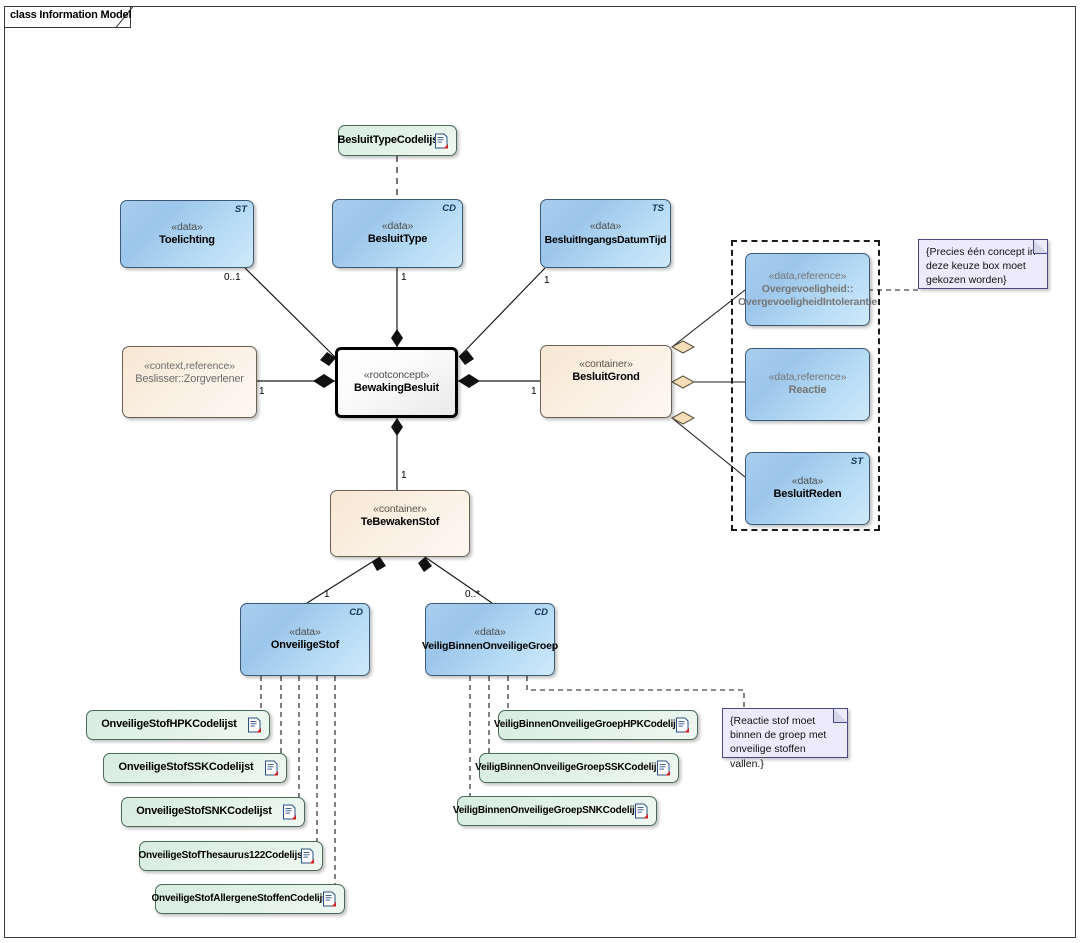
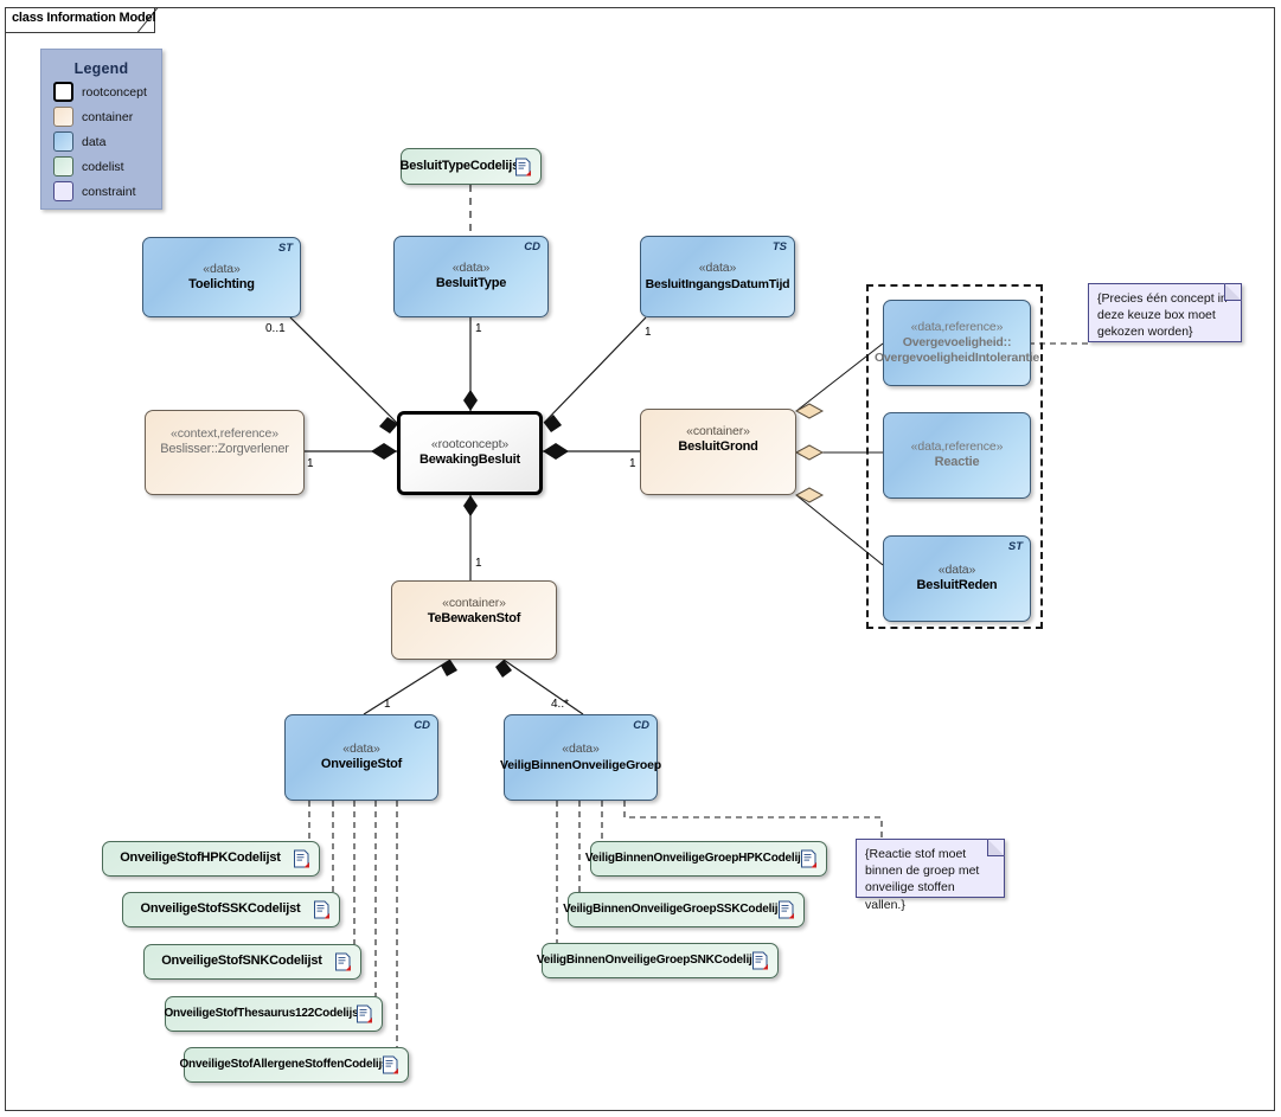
  class Information Model
+ Legend
+ rootconcept
+ container
+ data
+ codelist
+ constraint
  BesluitTypeCodelij
  ST
  «data»
  Toelichting
  CD
  «data»
  BesluitType
  TS
  «data»
  BesluitIngangsDatumTijd
  «context,reference»
  Beslisser::Zorgverlener
  «rootconcept»
  BewakingBesluit
  «container»
  BesluitGrond
  «data,reference»
  Overgevoeligheid::
  OvergevoeligheidIntolerantie
  «data,reference»
  Reactie
  ST
  «data»
  BesluitReden
  «container»
  TeBewakenStof
  CD
  «data»
  OnveiligeStof
  CD
  «data»
  VeiligBinnenOnveiligeGroep
  OnveiligeStofHPKCodelijst
  OnveiligeStofSSKCodelijst
  OnveiligeStofSNKCodelijst
  OnveiligeStofThesaurus122Codelijs
  OnveiligeStofAllergeneStoffenCodelij
  VeiligBinnenOnveiligeGroepHPKCodelij
  VeiligBinnenOnveiligeGroepSSKCodelij
  VeiligBinnenOnveiligeGroepSNKCodelij
  {Precies één concept in deze keuze box moet gekozen worden}
  {Reactie stof moet binnen de groep met onveilige stoffen vallen.}
  0..1
  1
  1
  1
  1
  1
  1
- 0..*
+ 4..*
